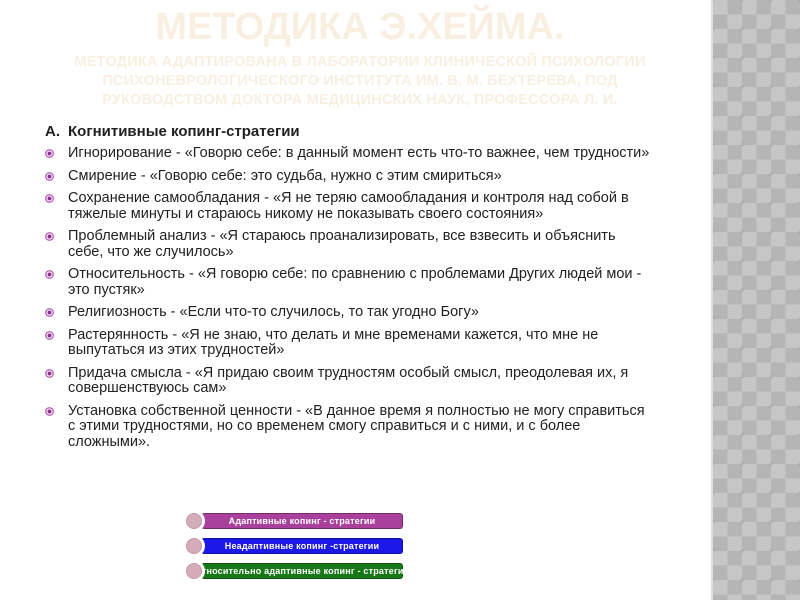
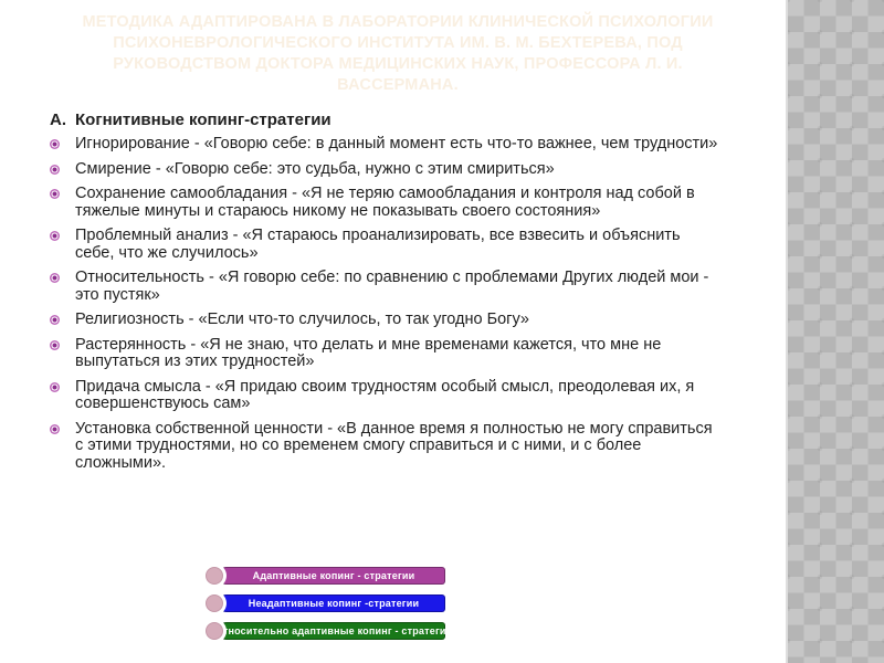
- МЕТОДИКА Э.ХЕЙМА.
  МЕТОДИКА АДАПТИРОВАНА В ЛАБОРАТОРИИ КЛИНИЧЕСКОЙ ПСИХОЛОГИИ
  ПСИХОНЕВРОЛОГИЧЕСКОГО ИНСТИТУТА ИМ. В. М. БЕХТЕРЕВА, ПОД
  РУКОВОДСТВОМ ДОКТОРА МЕДИЦИНСКИХ НАУК, ПРОФЕССОРА Л. И.
+ ВАССЕРМАНА.
  А.
  Когнитивные копинг-стратегии
  Игнорирование - «Говорю себе: в данный момент есть что-то важнее, чем трудности»
  Смирение - «Говорю себе: это судьба, нужно с этим смириться»
  Сохранение самообладания - «Я не теряю самообладания и контроля над собой в тяжелые минуты и стараюсь никому не показывать своего состояния»
  Проблемный анализ - «Я стараюсь проанализировать, все взвесить и объяснить себе, что же случилось»
  Относительность - «Я говорю себе: по сравнению с проблемами Других людей мои - это пустяк»
  Религиозность - «Если что-то случилось, то так угодно Богу»
  Растерянность - «Я не знаю, что делать и мне временами кажется, что мне не выпутаться из этих трудностей»
  Придача смысла - «Я придаю своим трудностям особый смысл, преодолевая их, я совершенствуюсь сам»
  Установка собственной ценности - «В данное время я полностью не могу справиться с этими трудностями, но со временем смогу справиться и с ними, и с более сложными».
  Адаптивные копинг - стратегии
  Неадаптивные копинг -стратегии
  тносительно адаптивные копинг - стратегии
